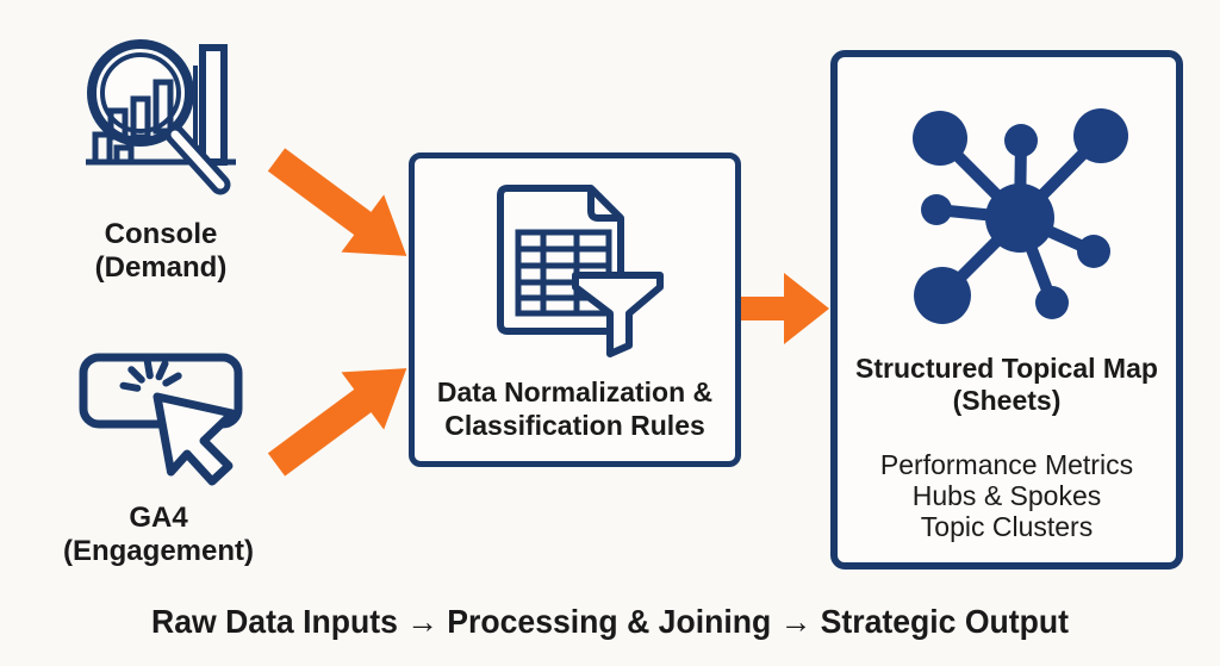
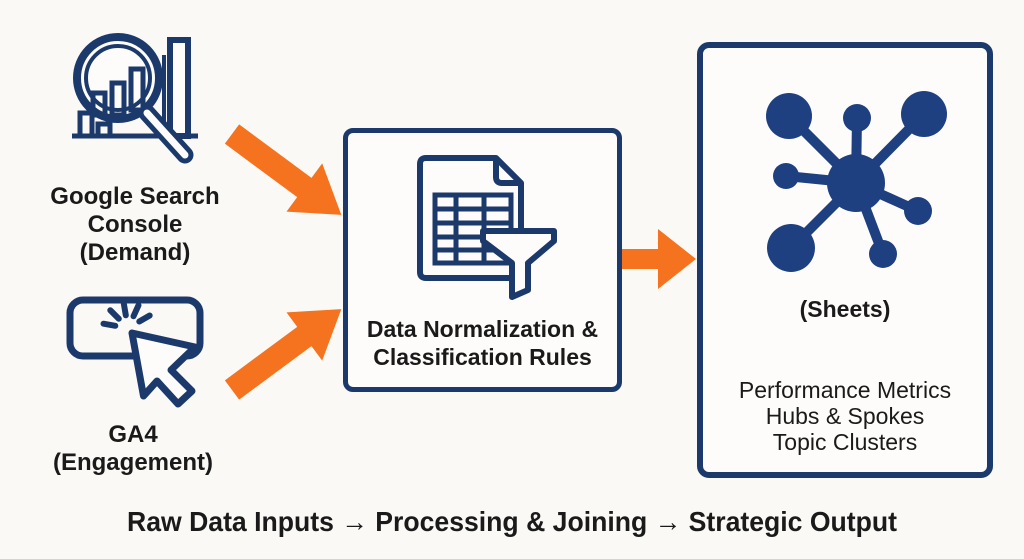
+ Google Search
  Console
  (Demand)
  GA4
  (Engagement)
  Data Normalization &
  Classification Rules
- Structured Topical Map
  (Sheets)
  Performance Metrics
  Hubs & Spokes
  Topic Clusters
  Raw Data Inputs → Processing & Joining → Strategic Output
